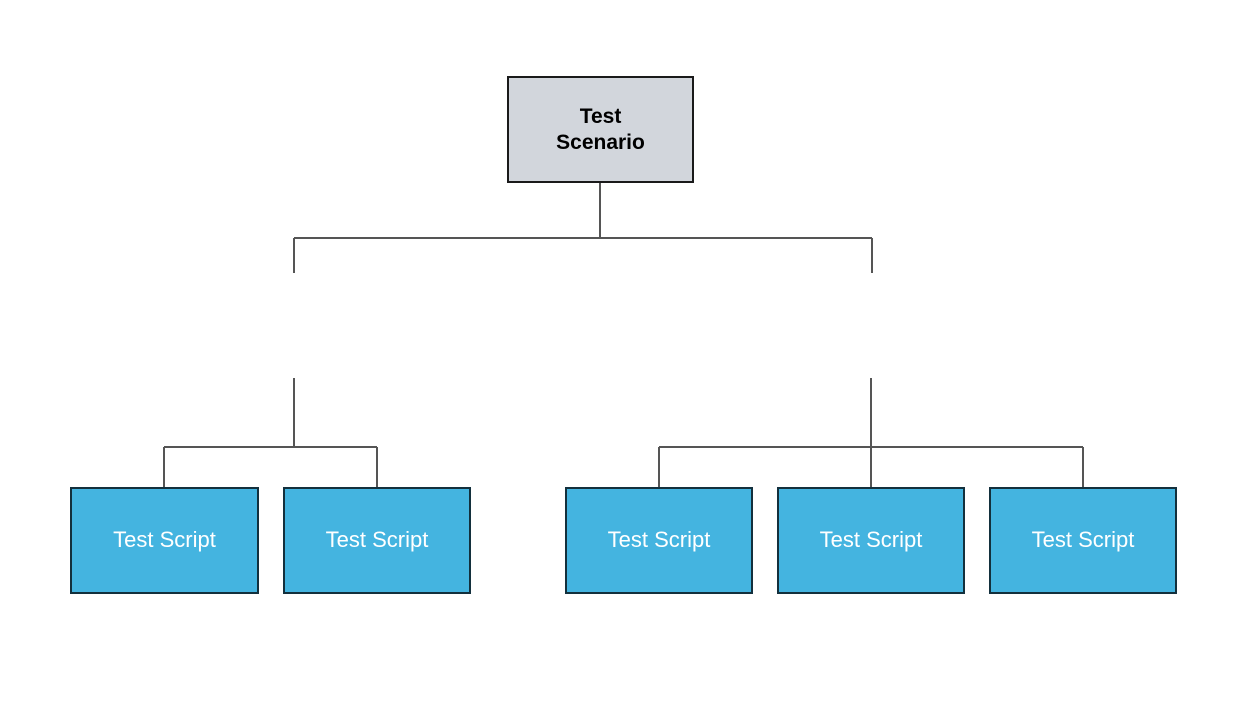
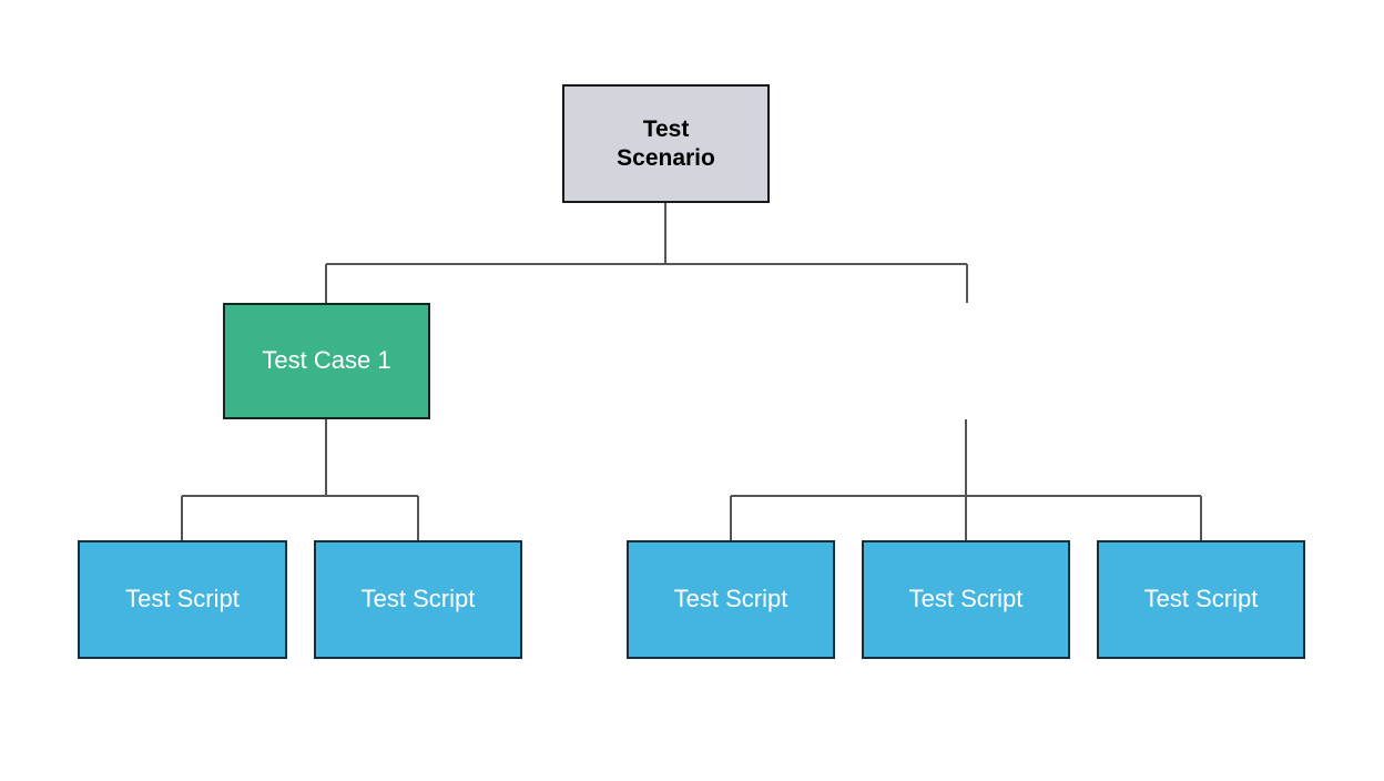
  Test
  Scenario
+ Test Case 1
  Test Script
  Test Script
  Test Script
  Test Script
  Test Script
